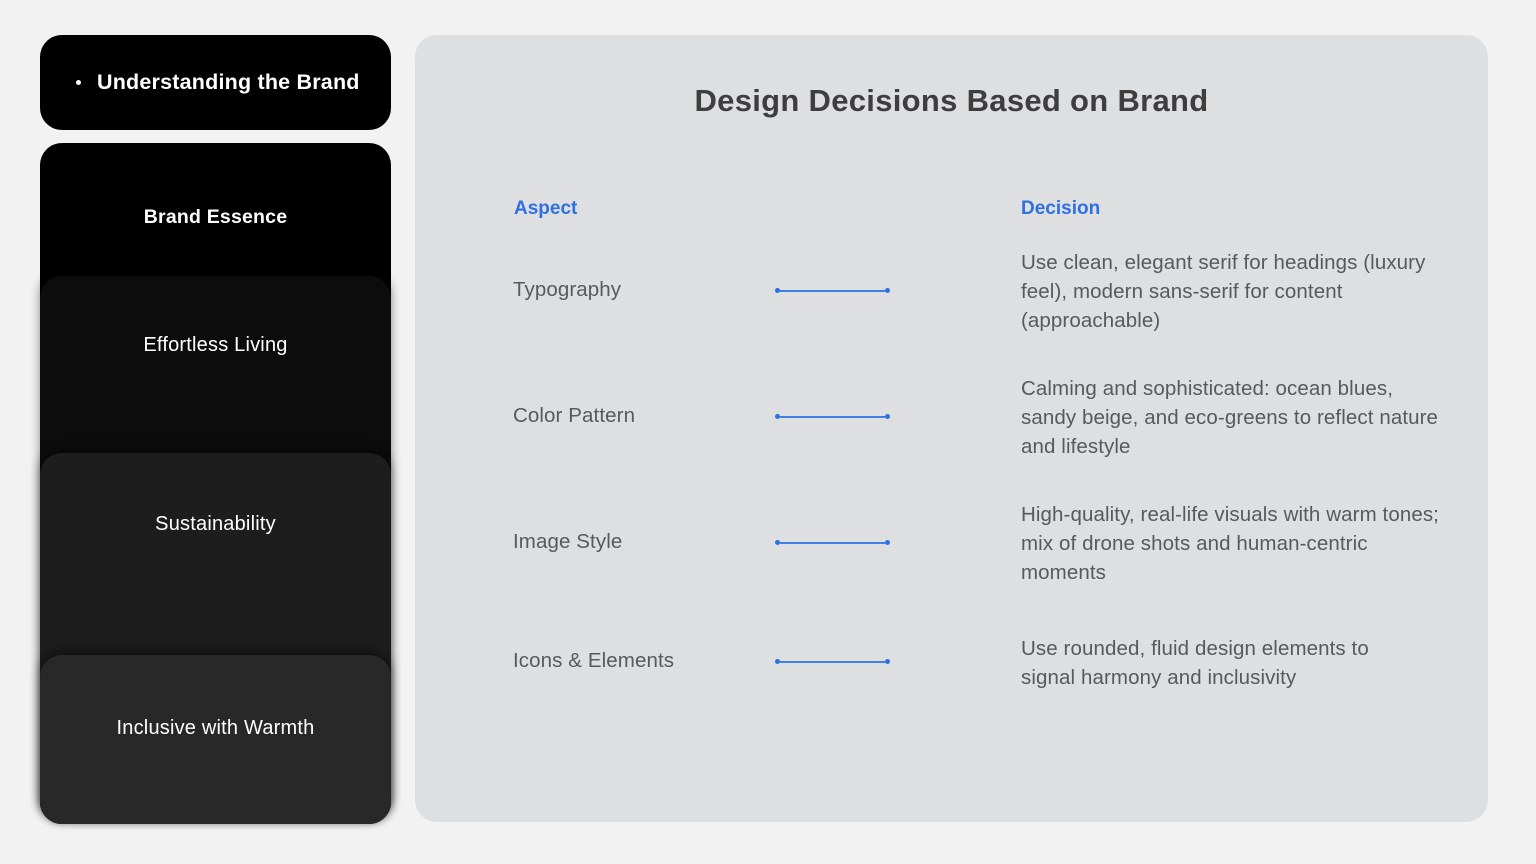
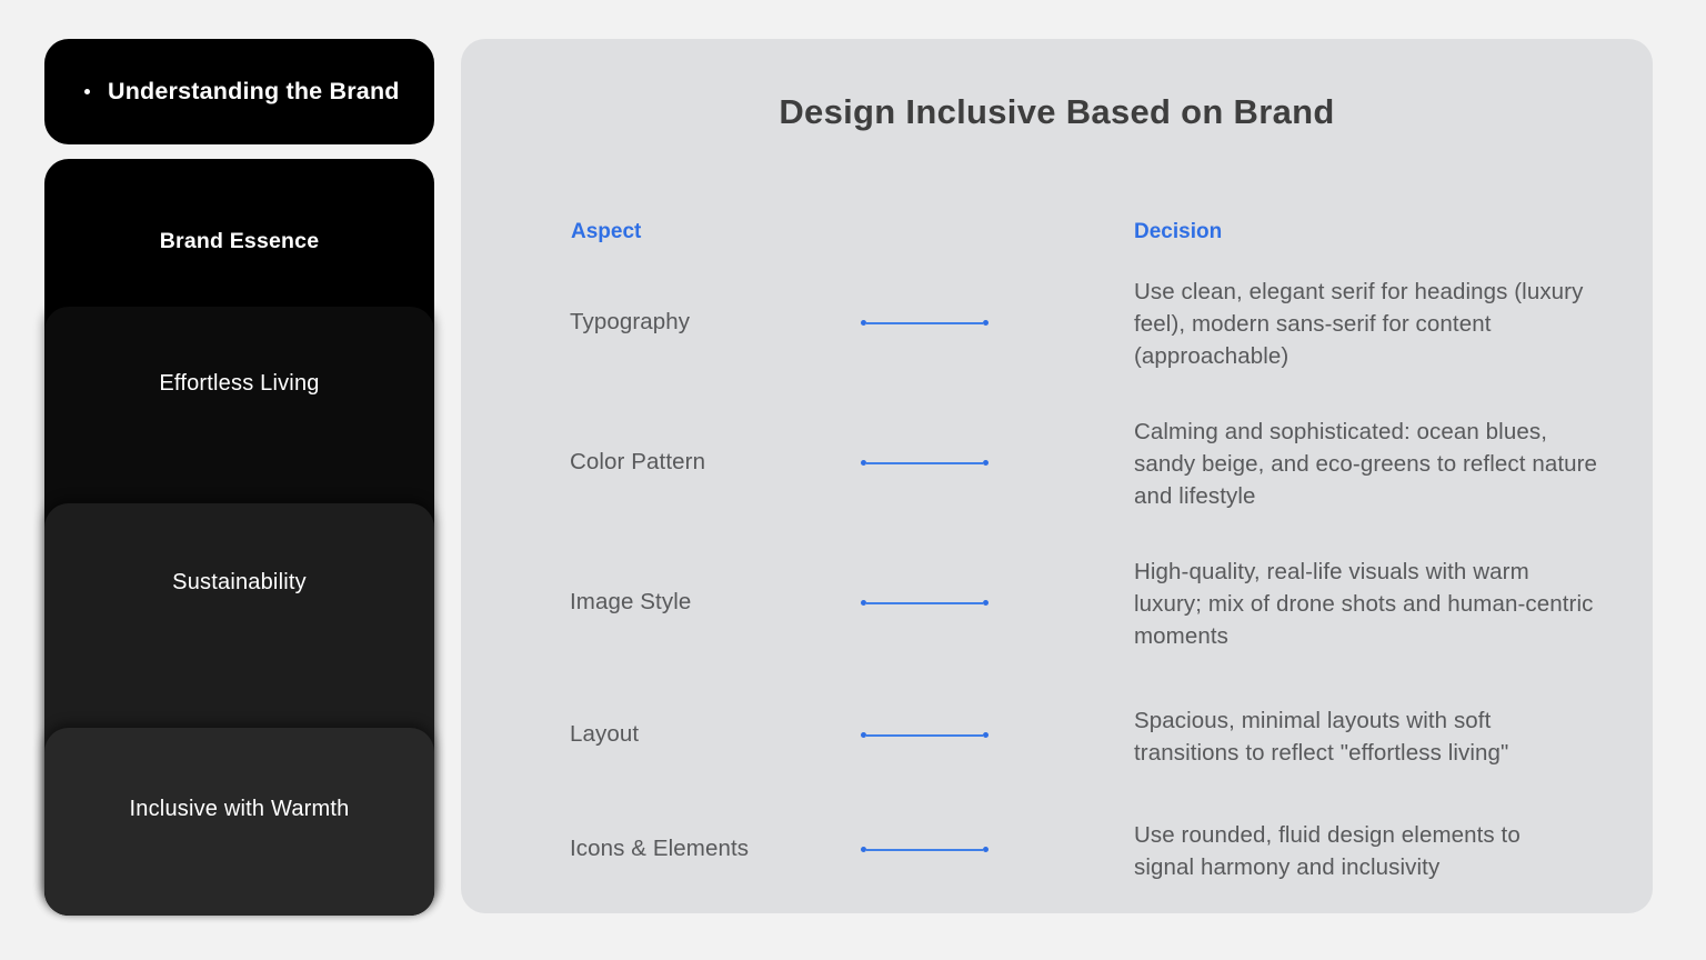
  Understanding the Brand
  Brand Essence
  Effortless Living
  Sustainability
  Inclusive with Warmth
- Design Decisions Based on Brand
+ Design Inclusive Based on Brand
  Aspect
  Decision
  Typography
  Use clean, elegant serif for headings (luxury feel), modern sans-serif for content (approachable)
  Color Pattern
  Calming and sophisticated: ocean blues, sandy beige, and eco-greens to reflect nature and lifestyle
  Image Style
- High-quality, real-life visuals with warm tones; mix of drone shots and human-centric moments
+ High-quality, real-life visuals with warm luxury; mix of drone shots and human-centric moments
+ Layout
+ Spacious, minimal layouts with soft transitions to reflect "effortless living"
  Icons & Elements
  Use rounded, fluid design elements to signal harmony and inclusivity
